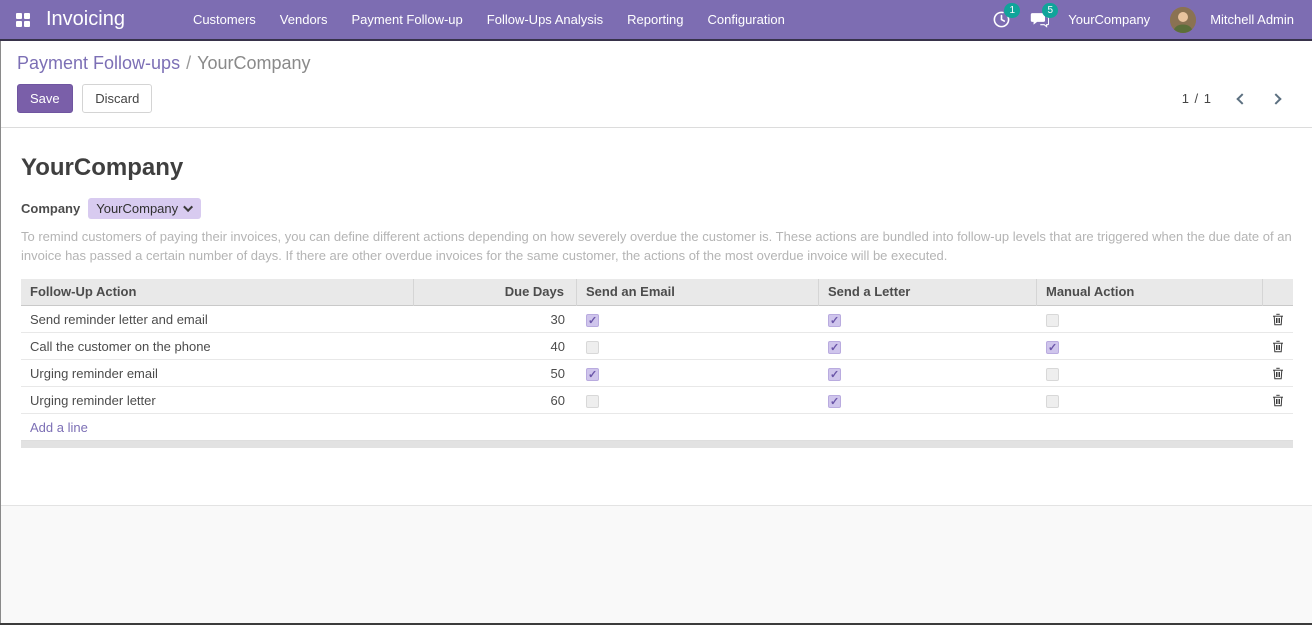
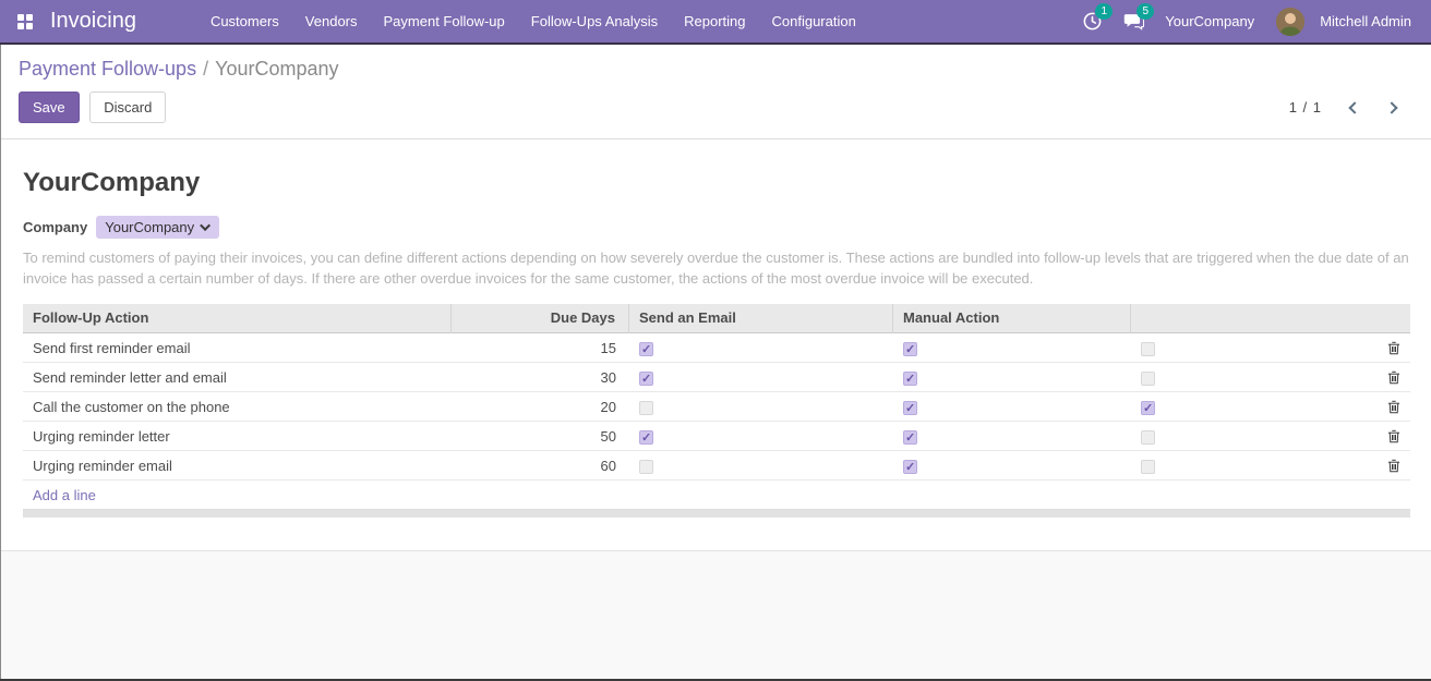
  Invoicing
  Customers
  Vendors
  Payment Follow-up
  Follow-Ups Analysis
  Reporting
  Configuration
  1
  5
  YourCompany
  Mitchell Admin
  Payment Follow-ups / YourCompany
  Save Discard
  1 / 1
  YourCompany
  Company
  YourCompany
  To remind customers of paying their invoices, you can define different actions depending on how severely overdue the customer is. These actions are bundled into follow-up levels that are triggered when the due date of an invoice has passed a certain number of days. If there are other overdue invoices for the same customer, the actions of the most overdue invoice will be executed.
  Follow-Up Action
  Due Days
  Send an Email
- Send a Letter
  Manual Action
+ Send first reminder email
+ 15
  Send reminder letter and email
  30
  Call the customer on the phone
- 40
+ 20
- Urging reminder email
+ Urging reminder letter
  50
- Urging reminder letter
+ Urging reminder email
  60
  Add a line
